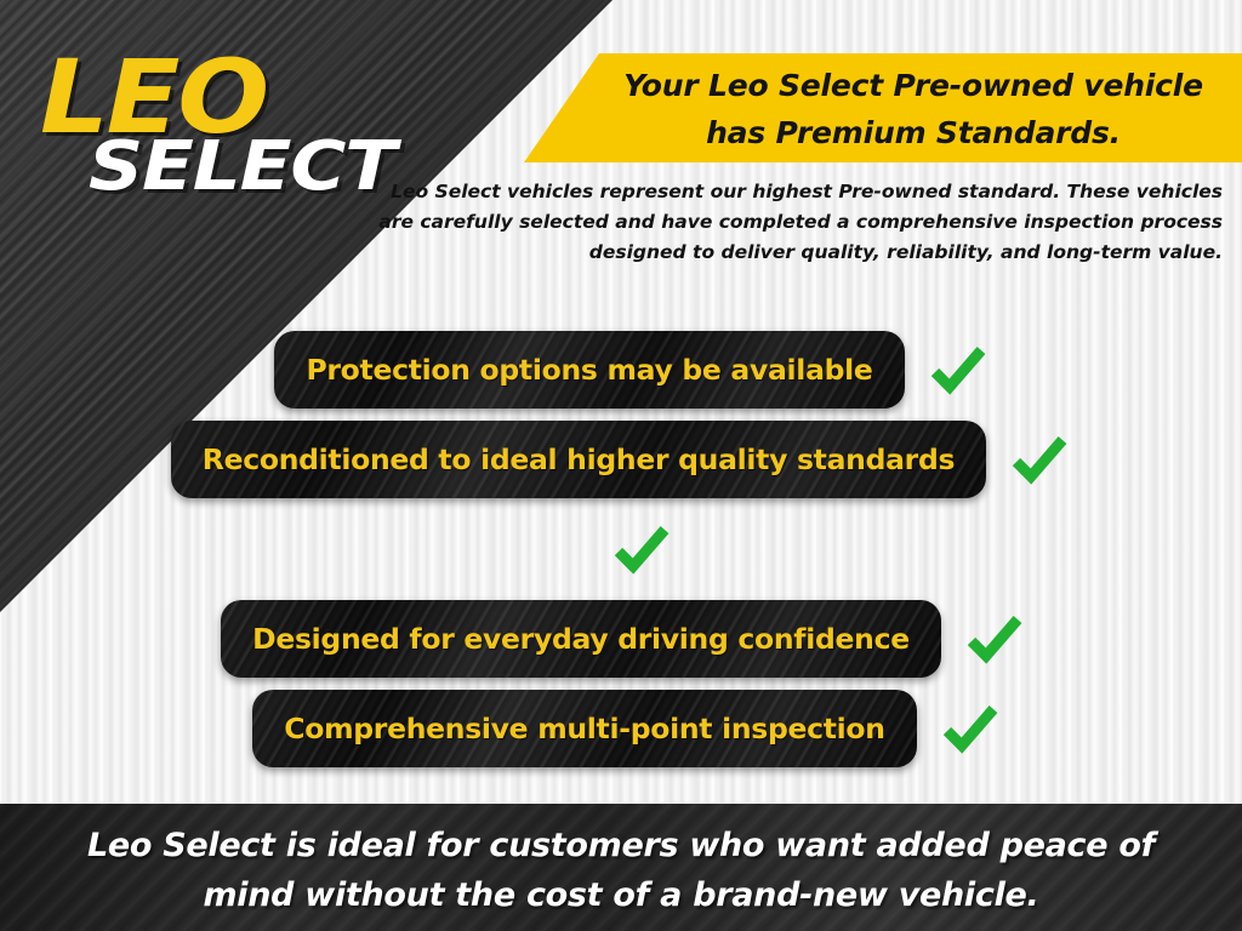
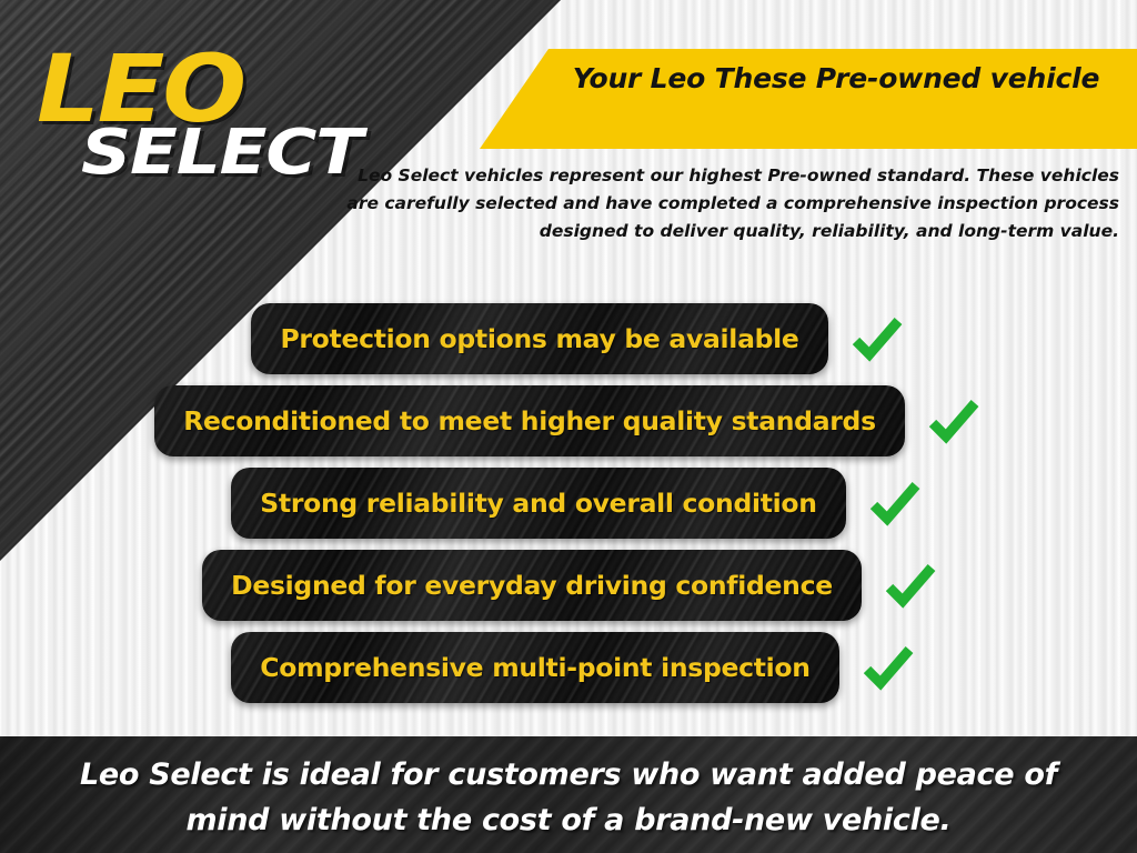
  LEO
  SELECT
- Your Leo Select Pre-owned vehicle
+ Your Leo These Pre-owned vehicle
- has Premium Standards.
  Leo Select vehicles represent our highest Pre-owned standard. These vehicles are carefully selected and have completed a comprehensive inspection process designed to deliver quality, reliability, and long-term value.
  Protection options may be available
- Reconditioned to ideal higher quality standards
+ Reconditioned to meet higher quality standards
+ Strong reliability and overall condition
  Designed for everyday driving confidence
  Comprehensive multi-point inspection
  Leo Select is ideal for customers who want added peace of
  mind without the cost of a brand-new vehicle.
